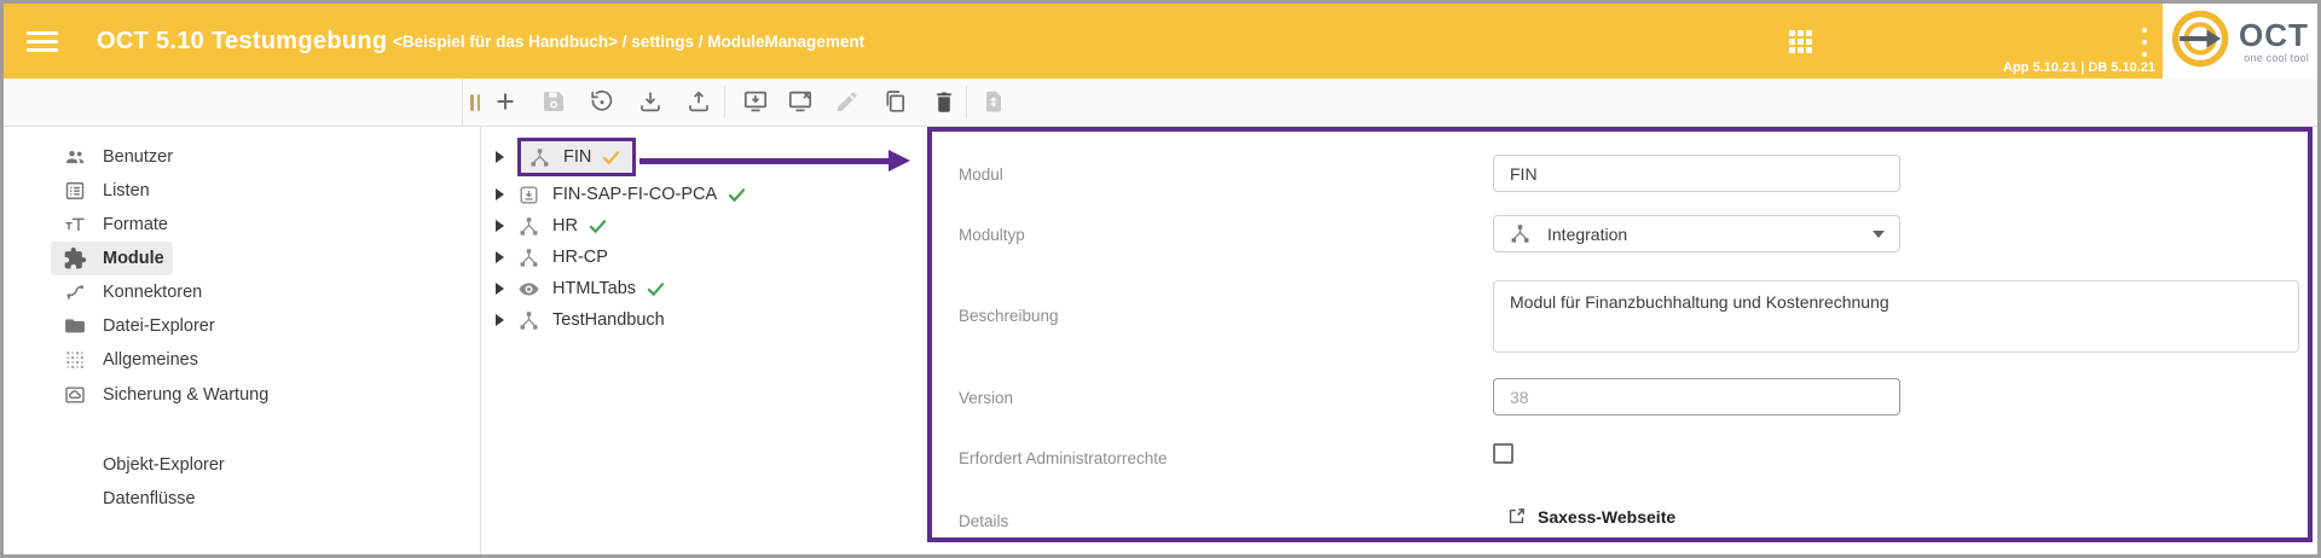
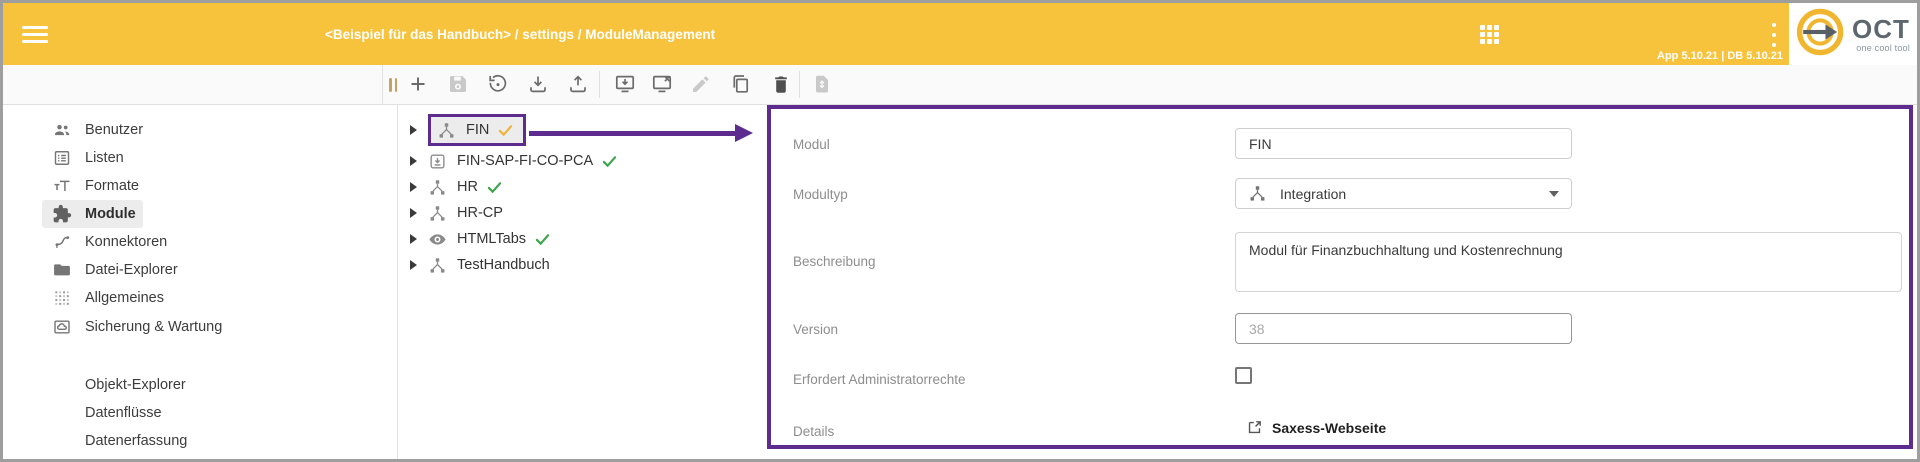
- OCT 5.10 Testumgebung
  <Beispiel für das Handbuch> / settings / ModuleManagement
  App 5.10.21 | DB 5.10.21
  OCT
  one cool tool
  Benutzer
  Listen
  Formate
  Module
  Konnektoren
  Datei-Explorer
  Allgemeines
  Sicherung & Wartung
  Objekt-Explorer
  Datenflüsse
+ Datenerfassung
  FIN
  FIN-SAP-FI-CO-PCA
  HR
  HR-CP
  HTMLTabs
  TestHandbuch
  Modul
  FIN
  Modultyp
  Integration
  Beschreibung
  Modul für Finanzbuchhaltung und Kostenrechnung
  Version
  38
  Erfordert Administratorrechte
  Details
  Saxess-Webseite
